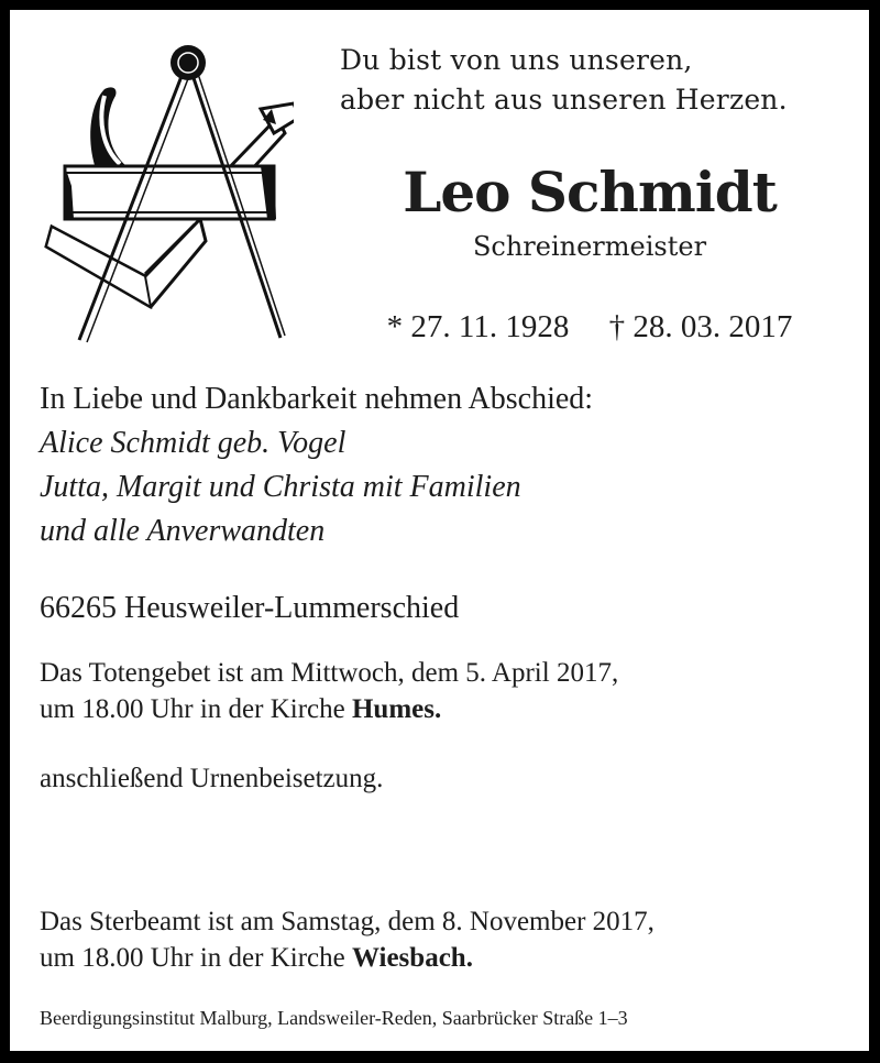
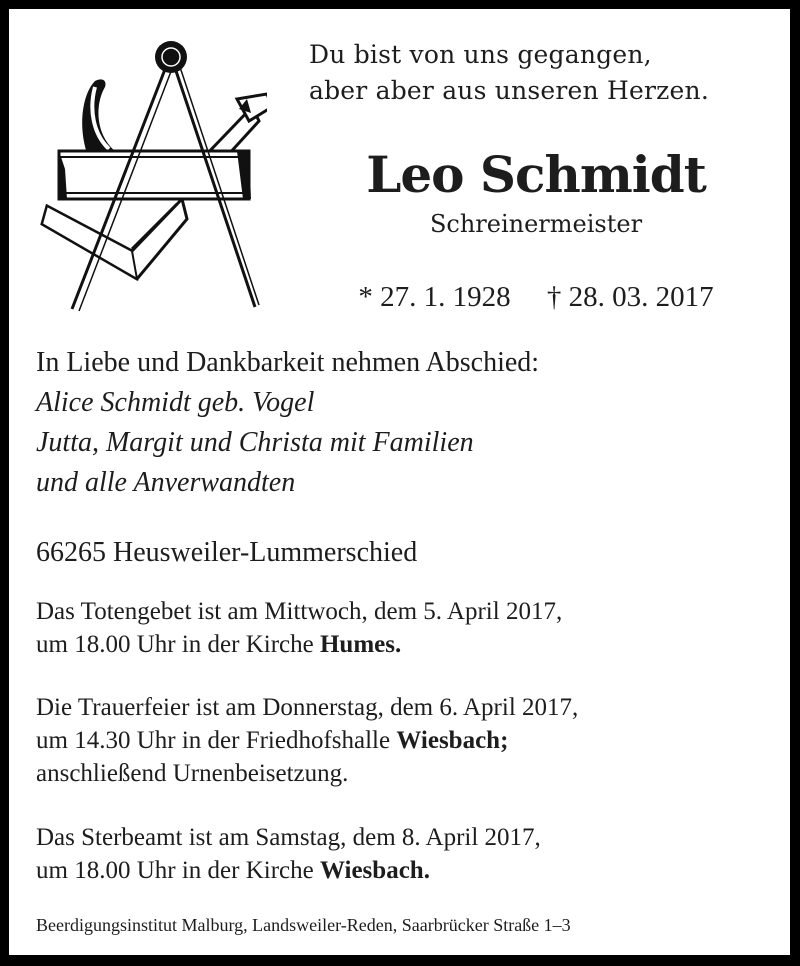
- Du bist von uns unseren,
+ Du bist von uns gegangen,
- aber nicht aus unseren Herzen.
+ aber aber aus unseren Herzen.
  Leo Schmidt
  Schreinermeister
- * 27. 11. 1928 † 28. 03. 2017
+ * 27. 1. 1928 † 28. 03. 2017
  In Liebe und Dankbarkeit nehmen Abschied:
  Alice Schmidt geb. Vogel
  Jutta, Margit und Christa mit Familien
  und alle Anverwandten
  66265 Heusweiler-Lummerschied
  Das Totengebet ist am Mittwoch, dem 5. April 2017,
  um 18.00 Uhr in der Kirche Humes.
+ Die Trauerfeier ist am Donnerstag, dem 6. April 2017,
+ um 14.30 Uhr in der Friedhofshalle Wiesbach;
  anschließend Urnenbeisetzung.
- Das Sterbeamt ist am Samstag, dem 8. November 2017,
+ Das Sterbeamt ist am Samstag, dem 8. April 2017,
  um 18.00 Uhr in der Kirche Wiesbach.
  Beerdigungsinstitut Malburg, Landsweiler-Reden, Saarbrücker Straße 1–3
